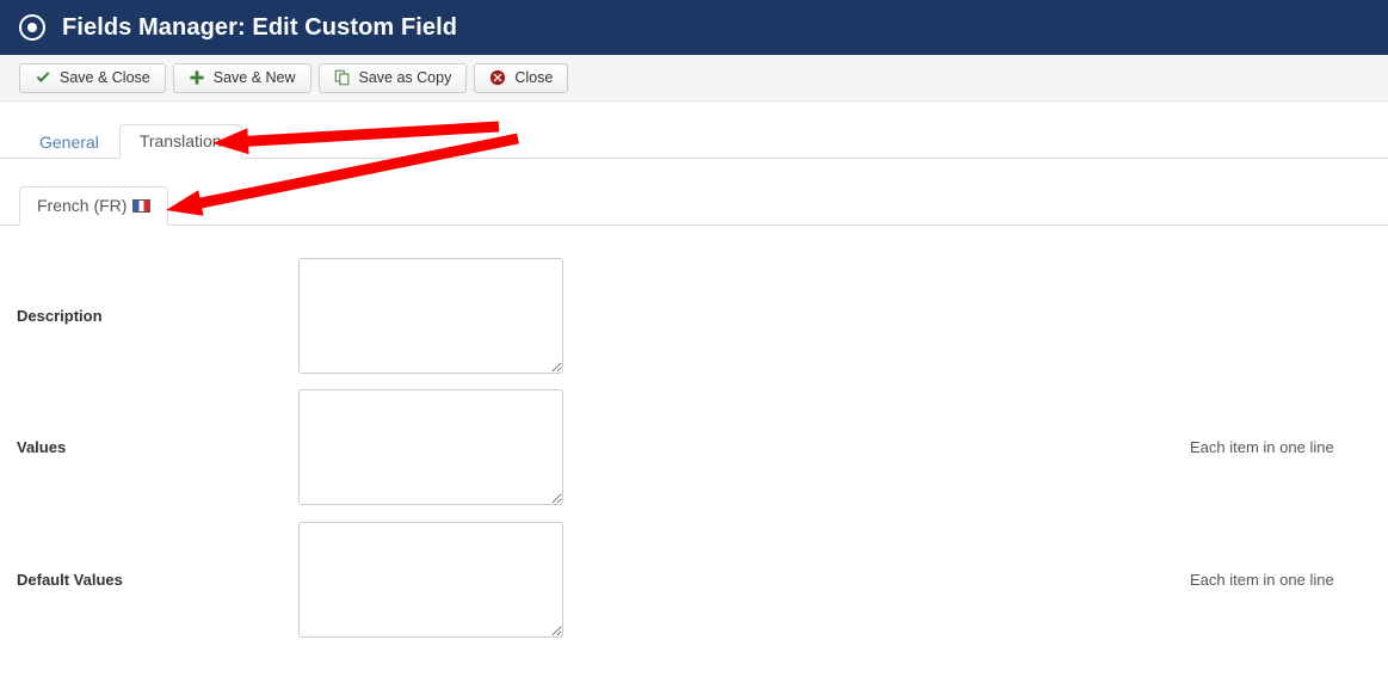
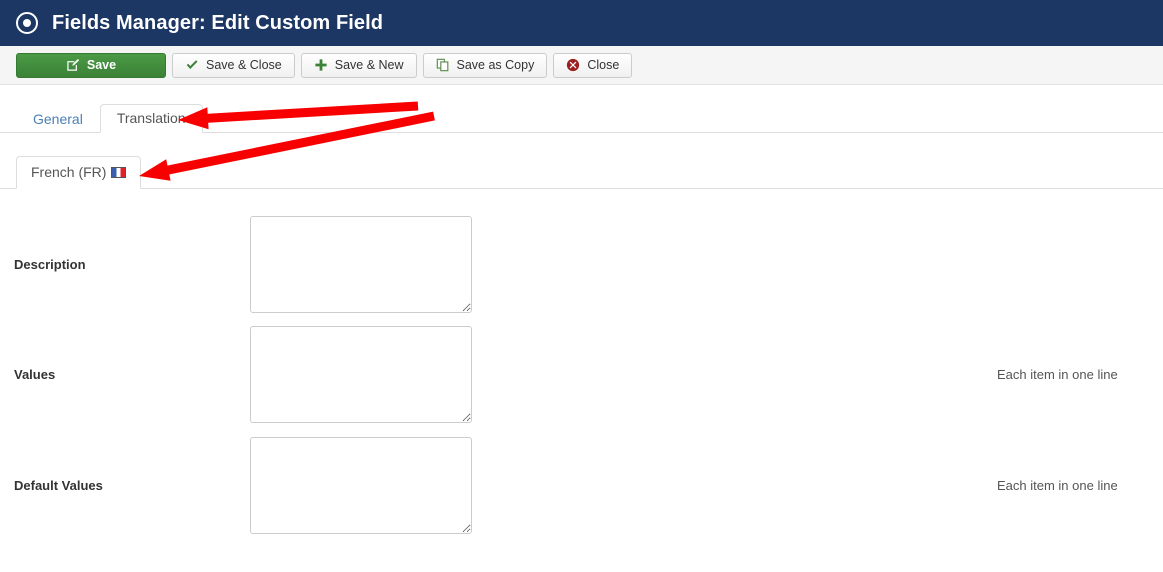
  Fields Manager: Edit Custom Field
+ Save
  Save & Close
  Save & New
  Save as Copy
  Close
  General
  Translation
  French (FR)
  Description
  Values
  Each item in one line
  Default Values
  Each item in one line
